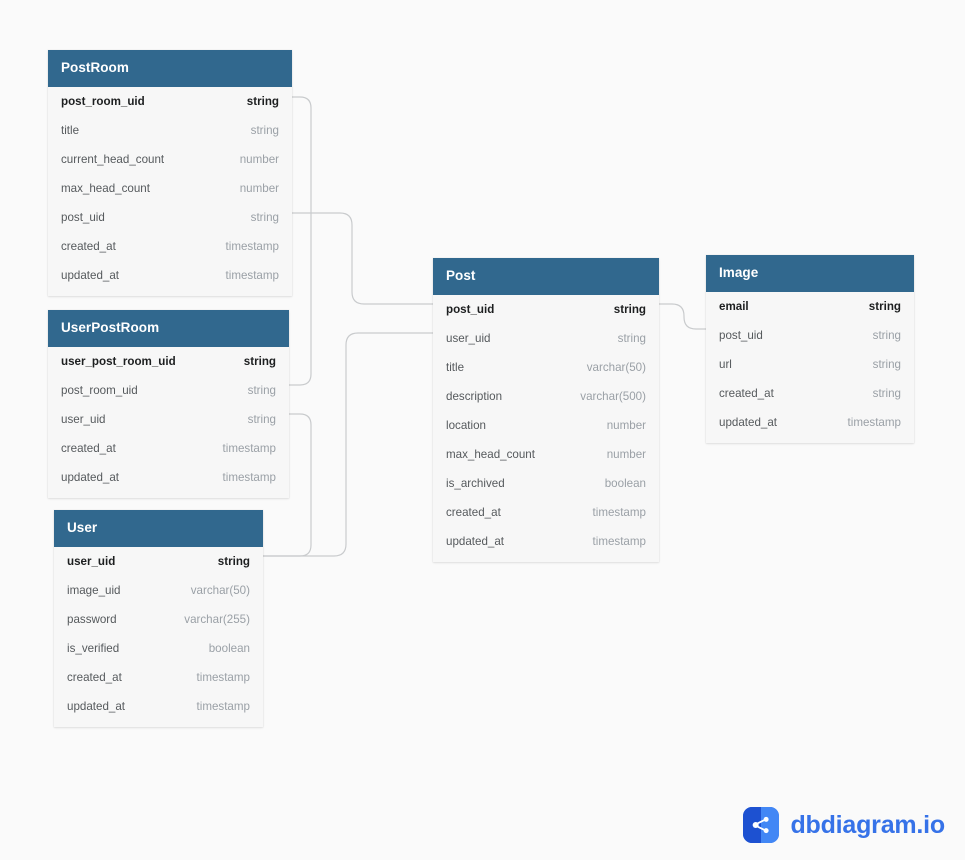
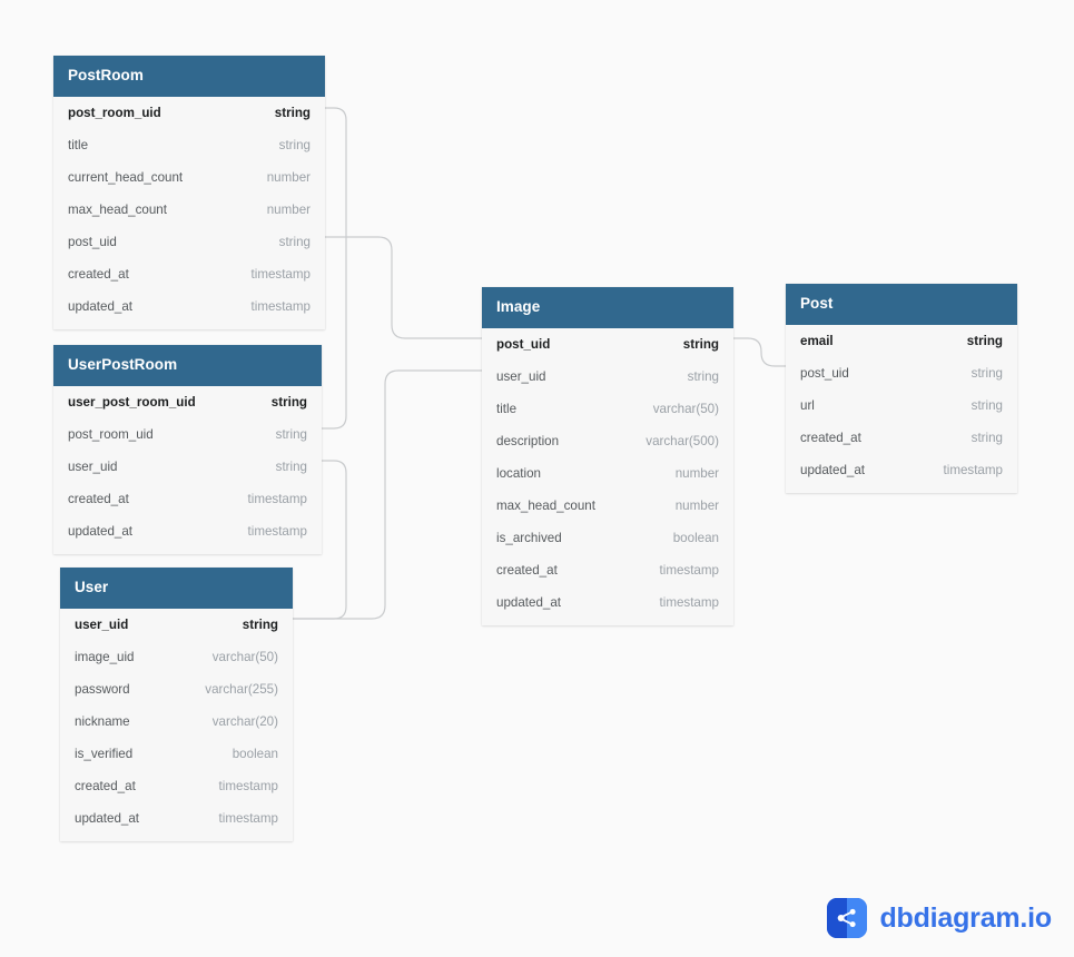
  PostRoom
  post_room_uid
  string
  title
  string
  current_head_count
  number
  max_head_count
  number
  post_uid
  string
  created_at
  timestamp
  updated_at
  timestamp
  UserPostRoom
  user_post_room_uid
  string
  post_room_uid
  string
  user_uid
  string
  created_at
  timestamp
  updated_at
  timestamp
  User
  user_uid
  string
  image_uid
  varchar(50)
  password
  varchar(255)
+ nickname
+ varchar(20)
  is_verified
  boolean
  created_at
  timestamp
  updated_at
  timestamp
- Post
+ Image
  post_uid
  string
  user_uid
  string
  title
  varchar(50)
  description
  varchar(500)
  location
  number
  max_head_count
  number
  is_archived
  boolean
  created_at
  timestamp
  updated_at
  timestamp
- Image
+ Post
  email
  string
  post_uid
  string
  url
  string
  created_at
  string
  updated_at
  timestamp
  dbdiagram.io
